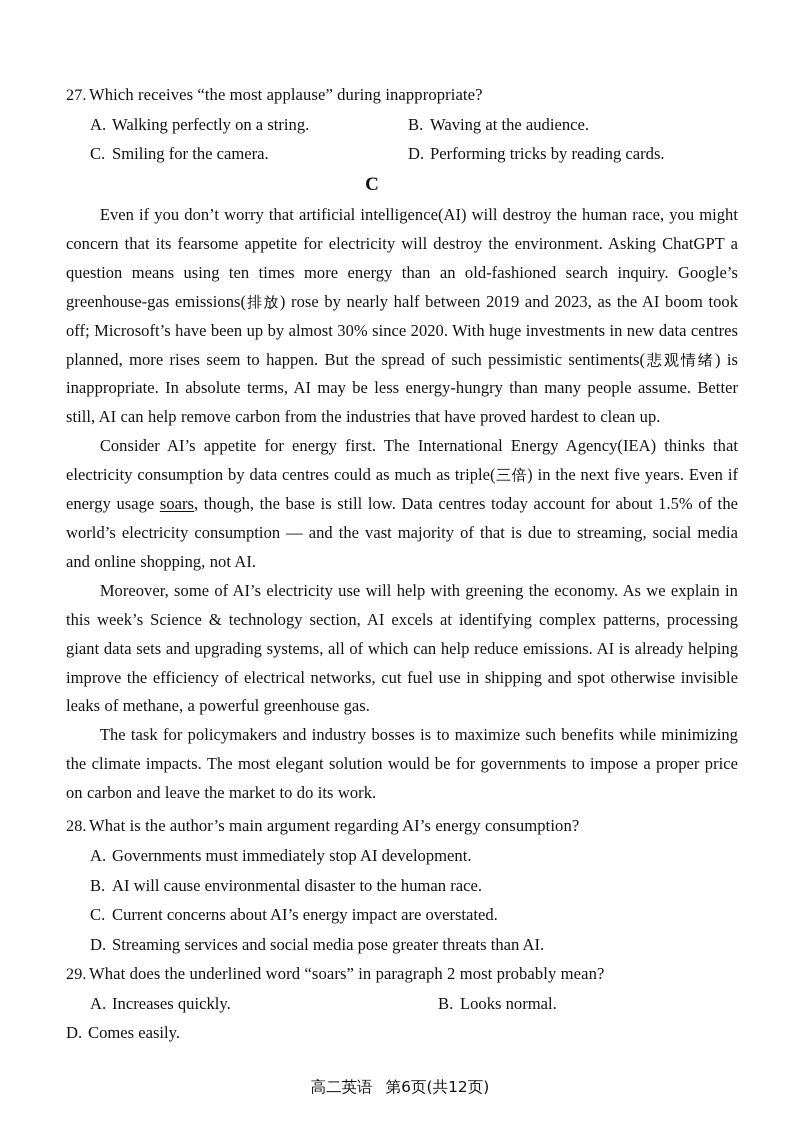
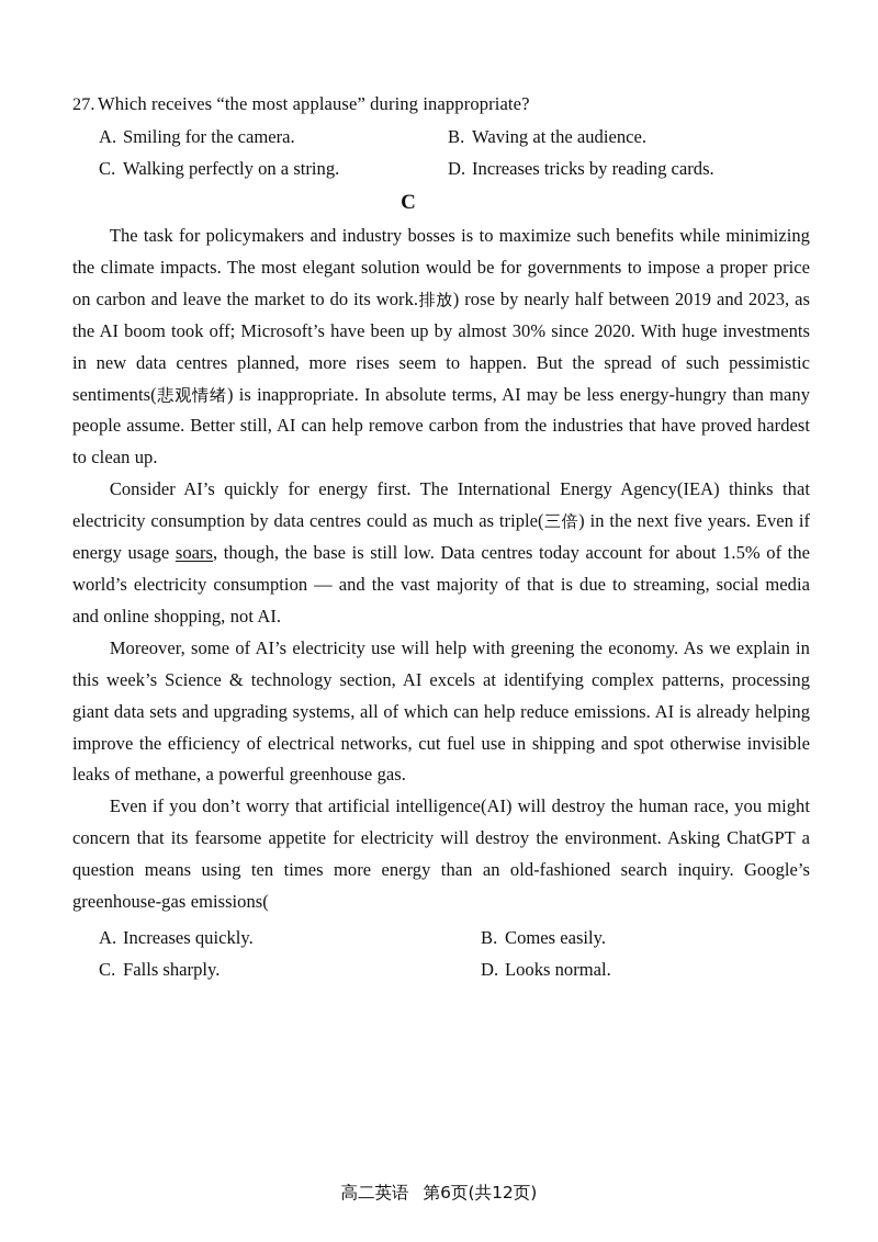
  27. Which receives “the most applause” during inappropriate?
- A. Walking perfectly on a string.
+ A. Smiling for the camera.
  B. Waving at the audience.
- C. Smiling for the camera.
+ C. Walking perfectly on a string.
- D. Performing tricks by reading cards.
+ D. Increases tricks by reading cards.
  C
- Even if you don’t worry that artificial intelligence(AI) will destroy the human race, you might concern that its fearsome appetite for electricity will destroy the environment. Asking ChatGPT a question means using ten times more energy than an old-fashioned search inquiry. Google’s greenhouse-gas emissions(排放) rose by nearly half between 2019 and 2023, as the AI boom took off; Microsoft’s have been up by almost 30% since 2020. With huge investments in new data centres planned, more rises seem to happen. But the spread of such pessimistic sentiments(悲观情绪) is inappropriate. In absolute terms, AI may be less energy-hungry than many people assume. Better still, AI can help remove carbon from the industries that have proved hardest to clean up.
+ The task for policymakers and industry bosses is to maximize such benefits while minimizing the climate impacts. The most elegant solution would be for governments to impose a proper price on carbon and leave the market to do its work.排放) rose by nearly half between 2019 and 2023, as the AI boom took off; Microsoft’s have been up by almost 30% since 2020. With huge investments in new data centres planned, more rises seem to happen. But the spread of such pessimistic sentiments(悲观情绪) is inappropriate. In absolute terms, AI may be less energy-hungry than many people assume. Better still, AI can help remove carbon from the industries that have proved hardest to clean up.
- Consider AI’s appetite for energy first. The International Energy Agency(IEA) thinks that electricity consumption by data centres could as much as triple(三倍) in the next five years. Even if energy usage soars, though, the base is still low. Data centres today account for about 1.5% of the world’s electricity consumption — and the vast majority of that is due to streaming, social media and online shopping, not AI.
+ Consider AI’s quickly for energy first. The International Energy Agency(IEA) thinks that electricity consumption by data centres could as much as triple(三倍) in the next five years. Even if energy usage soars, though, the base is still low. Data centres today account for about 1.5% of the world’s electricity consumption — and the vast majority of that is due to streaming, social media and online shopping, not AI.
  Moreover, some of AI’s electricity use will help with greening the economy. As we explain in this week’s Science & technology section, AI excels at identifying complex patterns, processing giant data sets and upgrading systems, all of which can help reduce emissions. AI is already helping improve the efficiency of electrical networks, cut fuel use in shipping and spot otherwise invisible leaks of methane, a powerful greenhouse gas.
- The task for policymakers and industry bosses is to maximize such benefits while minimizing the climate impacts. The most elegant solution would be for governments to impose a proper price on carbon and leave the market to do its work.
+ Even if you don’t worry that artificial intelligence(AI) will destroy the human race, you might concern that its fearsome appetite for electricity will destroy the environment. Asking ChatGPT a question means using ten times more energy than an old-fashioned search inquiry. Google’s greenhouse-gas emissions(
- 28. What is the author’s main argument regarding AI’s energy consumption?
- A. Governments must immediately stop AI development.
- B. AI will cause environmental disaster to the human race.
- C. Current concerns about AI’s energy impact are overstated.
- D. Streaming services and social media pose greater threats than AI.
- 29. What does the underlined word “soars” in paragraph 2 most probably mean?
  A. Increases quickly.
- B. Looks normal.
+ B. Comes easily.
+ C. Falls sharply.
- D. Comes easily.
+ D. Looks normal.
  高二英语 第6页(共12页)
